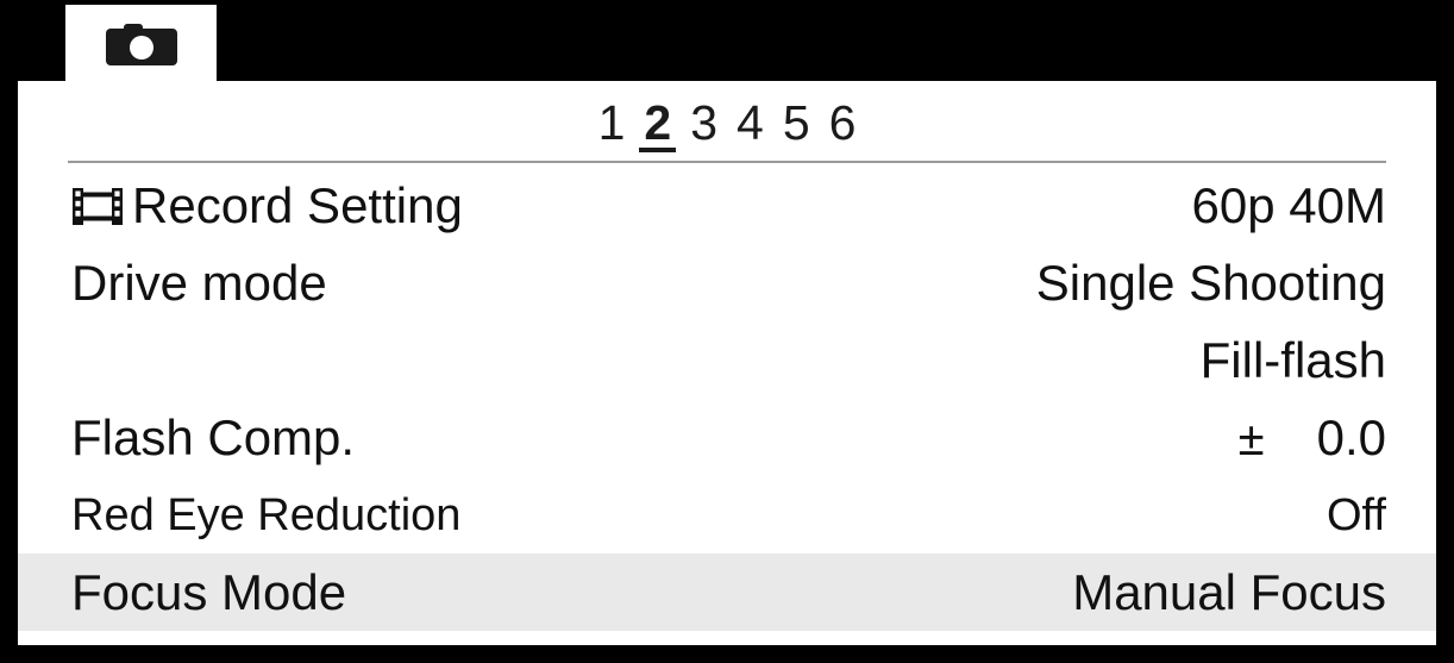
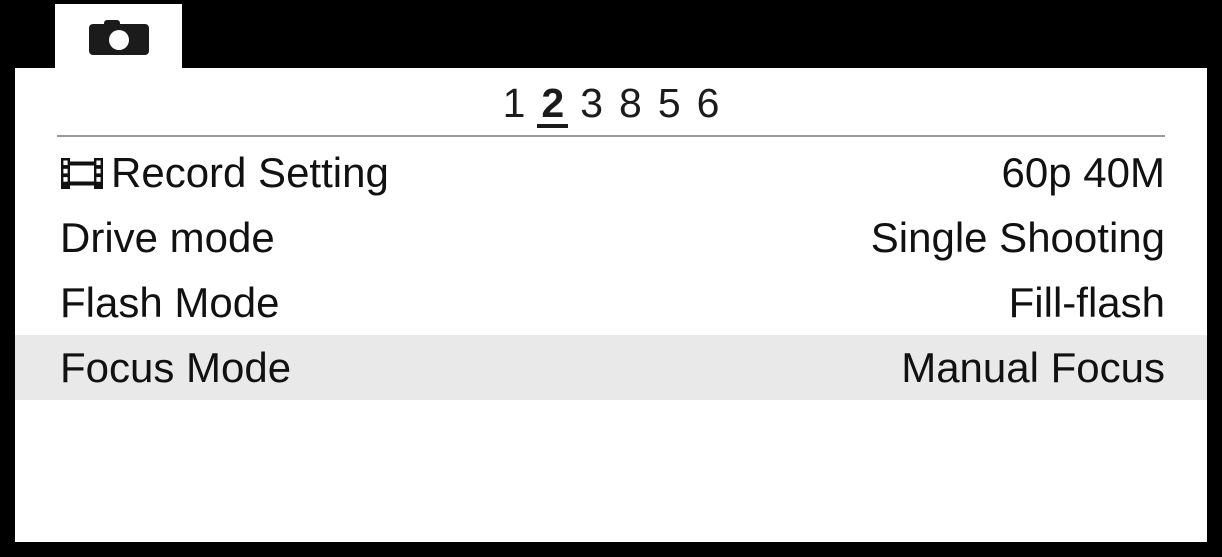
  1
  2
  3
- 4
+ 8
  5
  6
  Record Setting
  60p 40M
  Drive mode
  Single Shooting
+ Flash Mode
  Fill-flash
- Flash Comp.
- ±
- 0.0
- Red Eye Reduction
- Off
  Focus Mode
  Manual Focus
